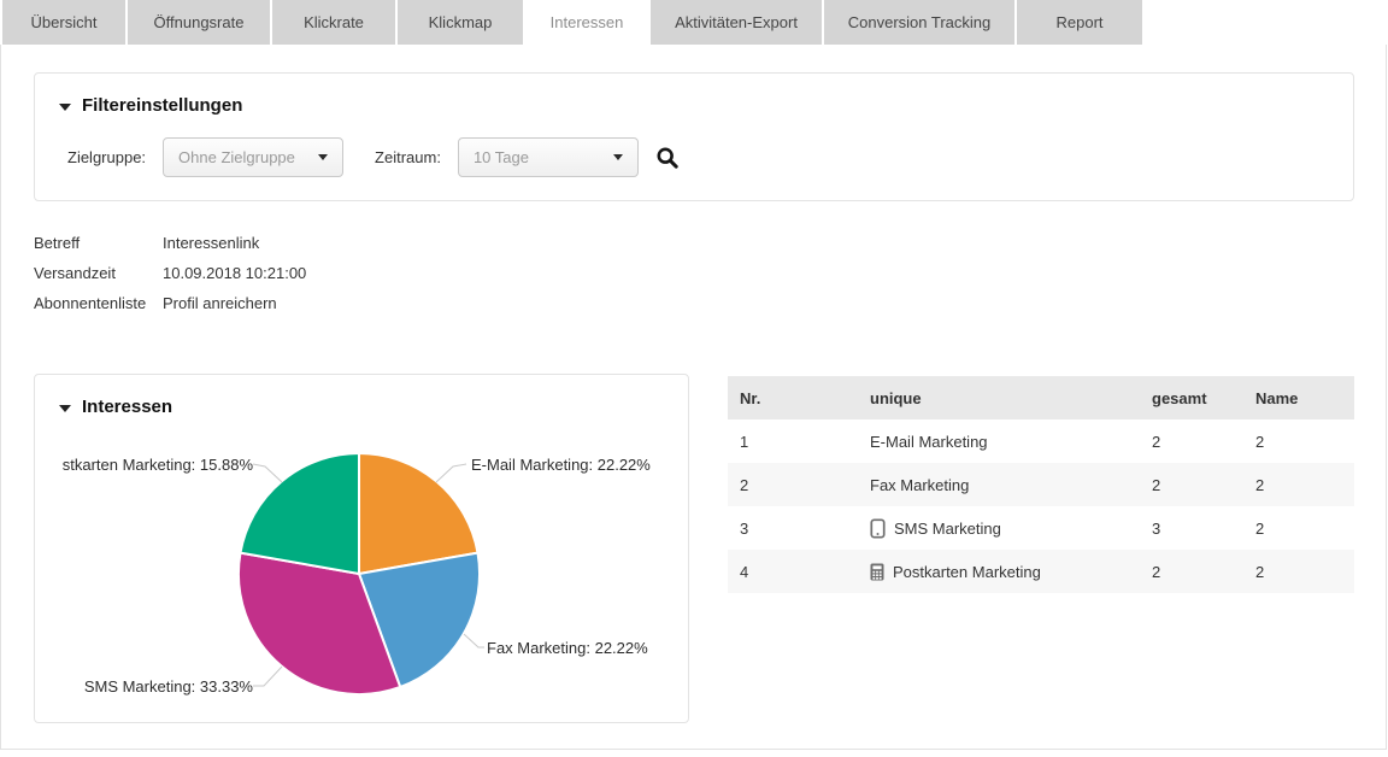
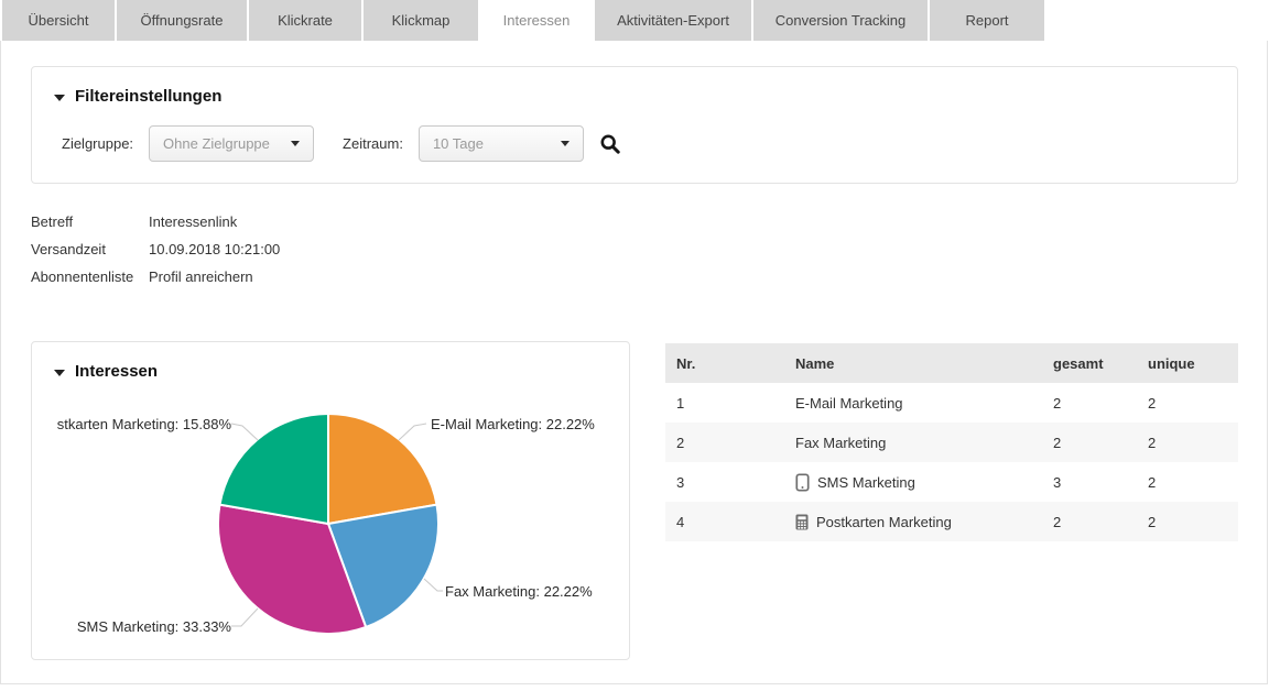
  Übersicht
  Öffnungsrate
  Klickrate
  Klickmap
  Interessen
  Aktivitäten-Export
  Conversion Tracking
  Report
  Filtereinstellungen
  Zielgruppe:
  Ohne Zielgruppe
  Zeitraum:
  10 Tage
  Betreff
  Interessenlink
  Versandzeit
  10.09.2018 10:21:00
  Abonnentenliste
  Profil anreichern
  Interessen
  E-Mail Marketing: 22.22%
  Fax Marketing: 22.22%
  SMS Marketing: 33.33%
  stkarten Marketing: 15.88%
  Nr.
- unique
+ Name
  gesamt
- Name
+ unique
  1
  E-Mail Marketing
  2
  2
  2
  Fax Marketing
  2
  2
  3
  SMS Marketing
  3
  2
  4
  Postkarten Marketing
  2
  2
